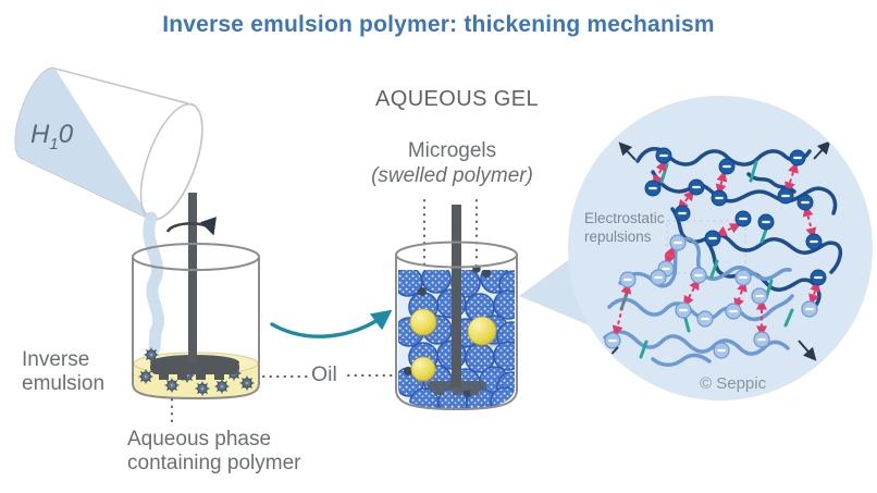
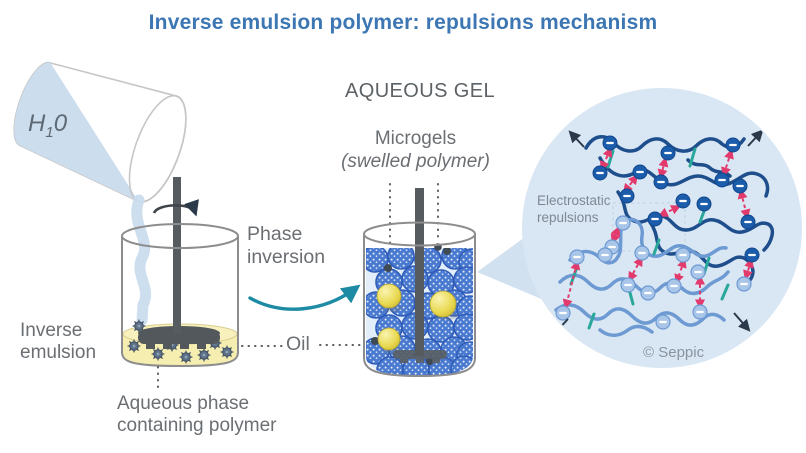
- Inverse emulsion polymer: thickening mechanism
+ Inverse emulsion polymer: repulsions mechanism
  H10
  Inverse emulsion
  Aqueous phase containing polymer
+ Phase inversion
  Oil
  AQUEOUS GEL
  Microgels
  (swelled polymer)
  Electrostatic repulsions
  © Seppic
